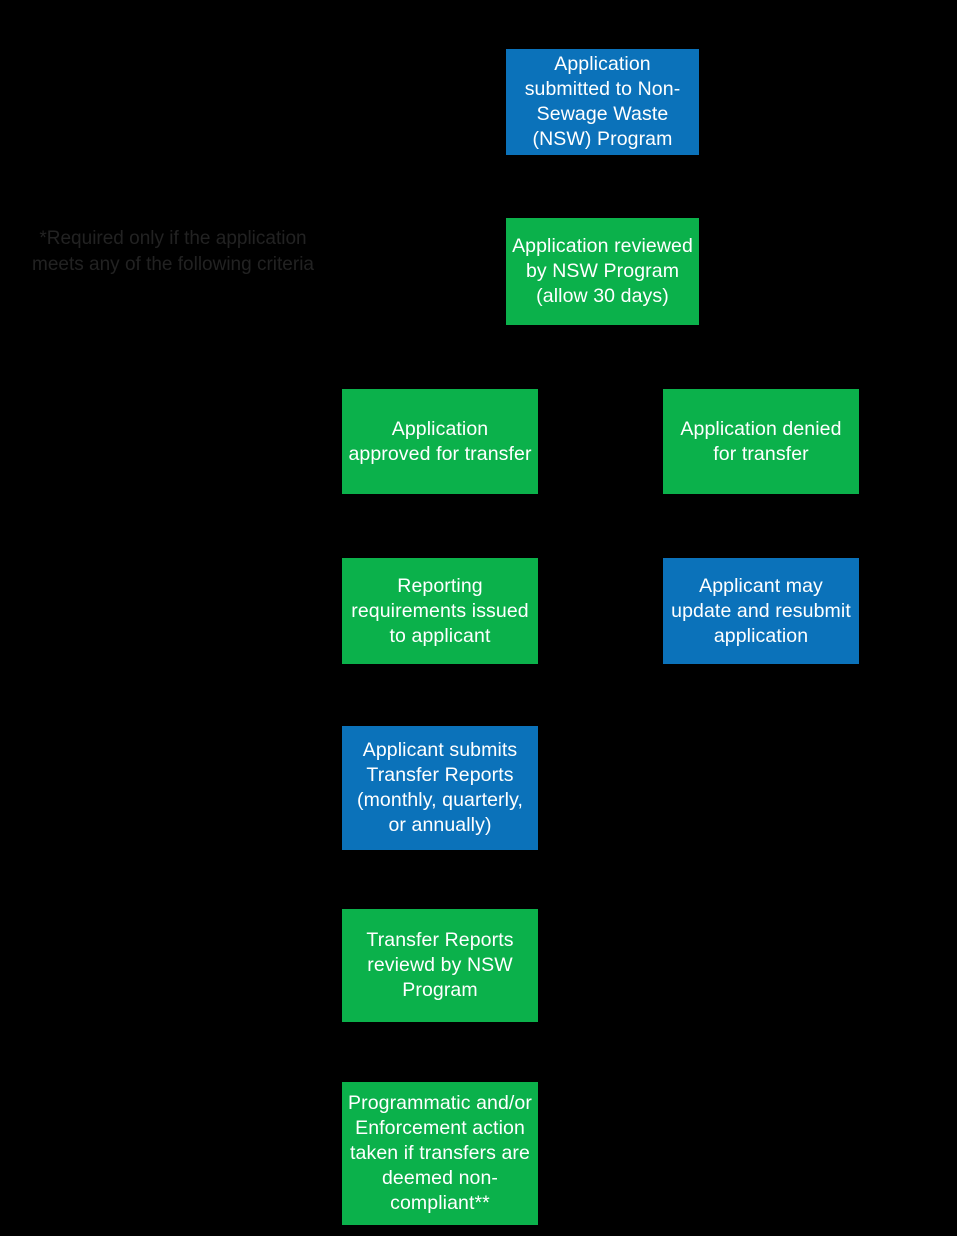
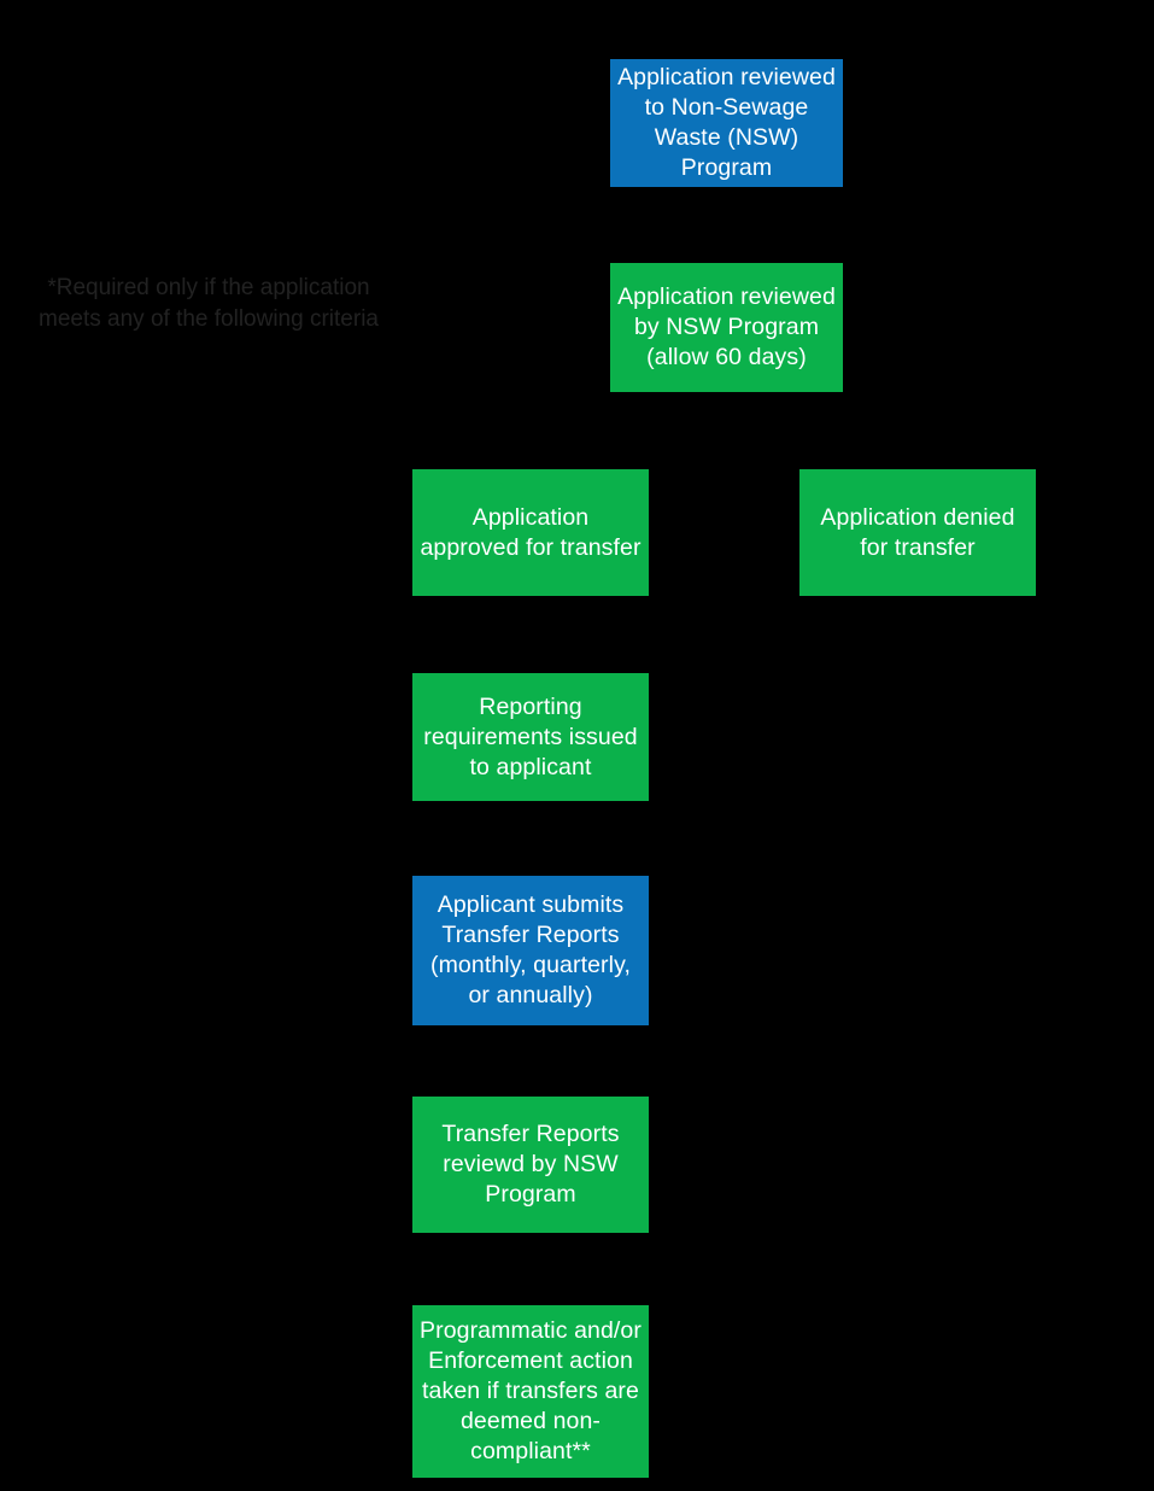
  *Required only if the application meets any of the following criteria
- Application submitted to Non-Sewage Waste (NSW) Program
+ Application reviewed to Non-Sewage Waste (NSW) Program
- Application reviewed by NSW Program (allow 30 days)
+ Application reviewed by NSW Program (allow 60 days)
  Application approved for transfer
  Application denied for transfer
  Reporting requirements issued to applicant
- Applicant may update and resubmit application
  Applicant submits Transfer Reports (monthly, quarterly, or annually)
  Transfer Reports reviewd by NSW Program
  Programmatic and/or Enforcement action taken if transfers are deemed non-compliant**
